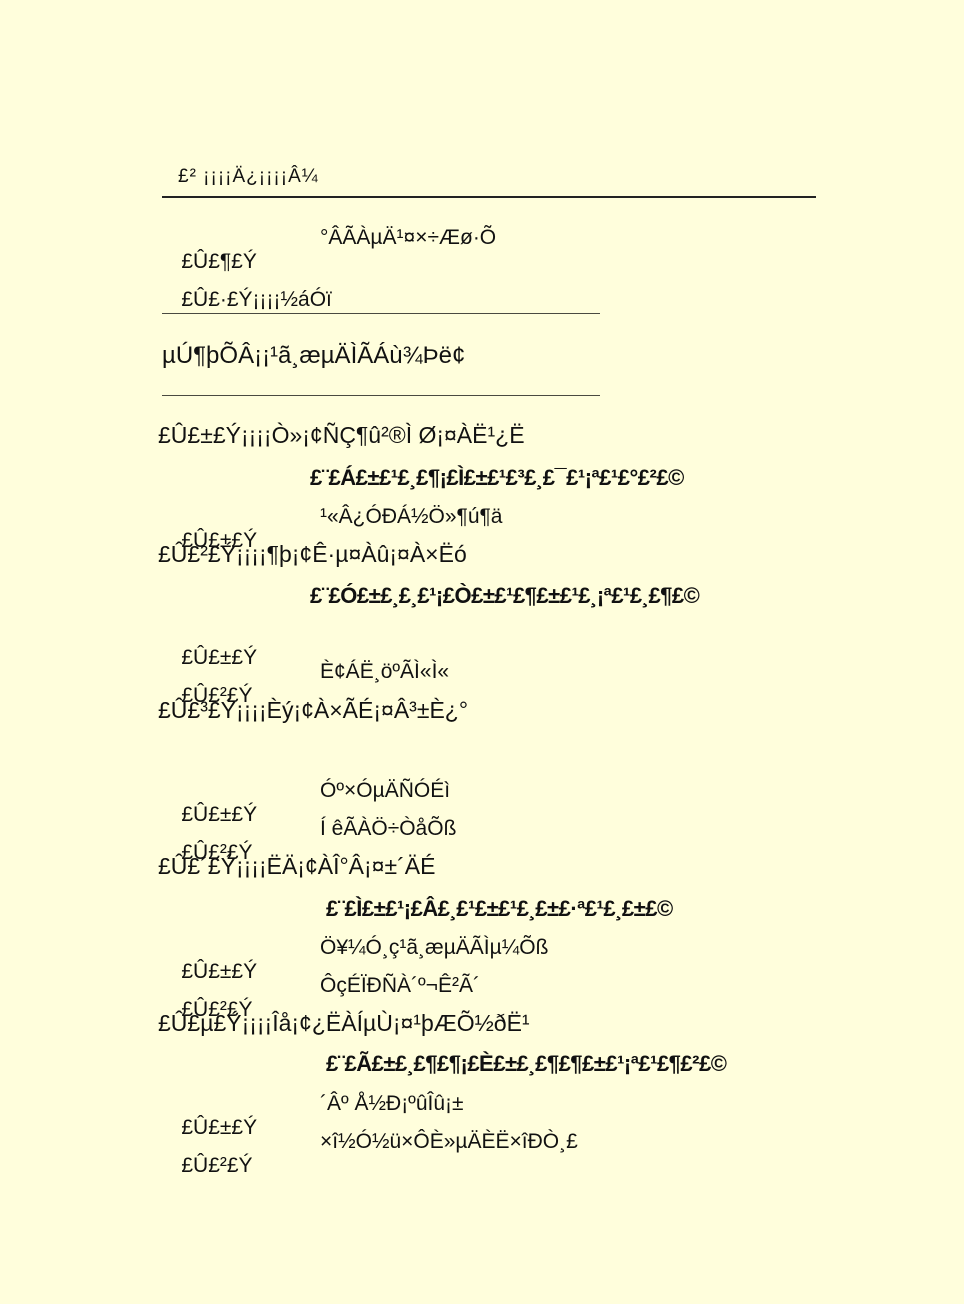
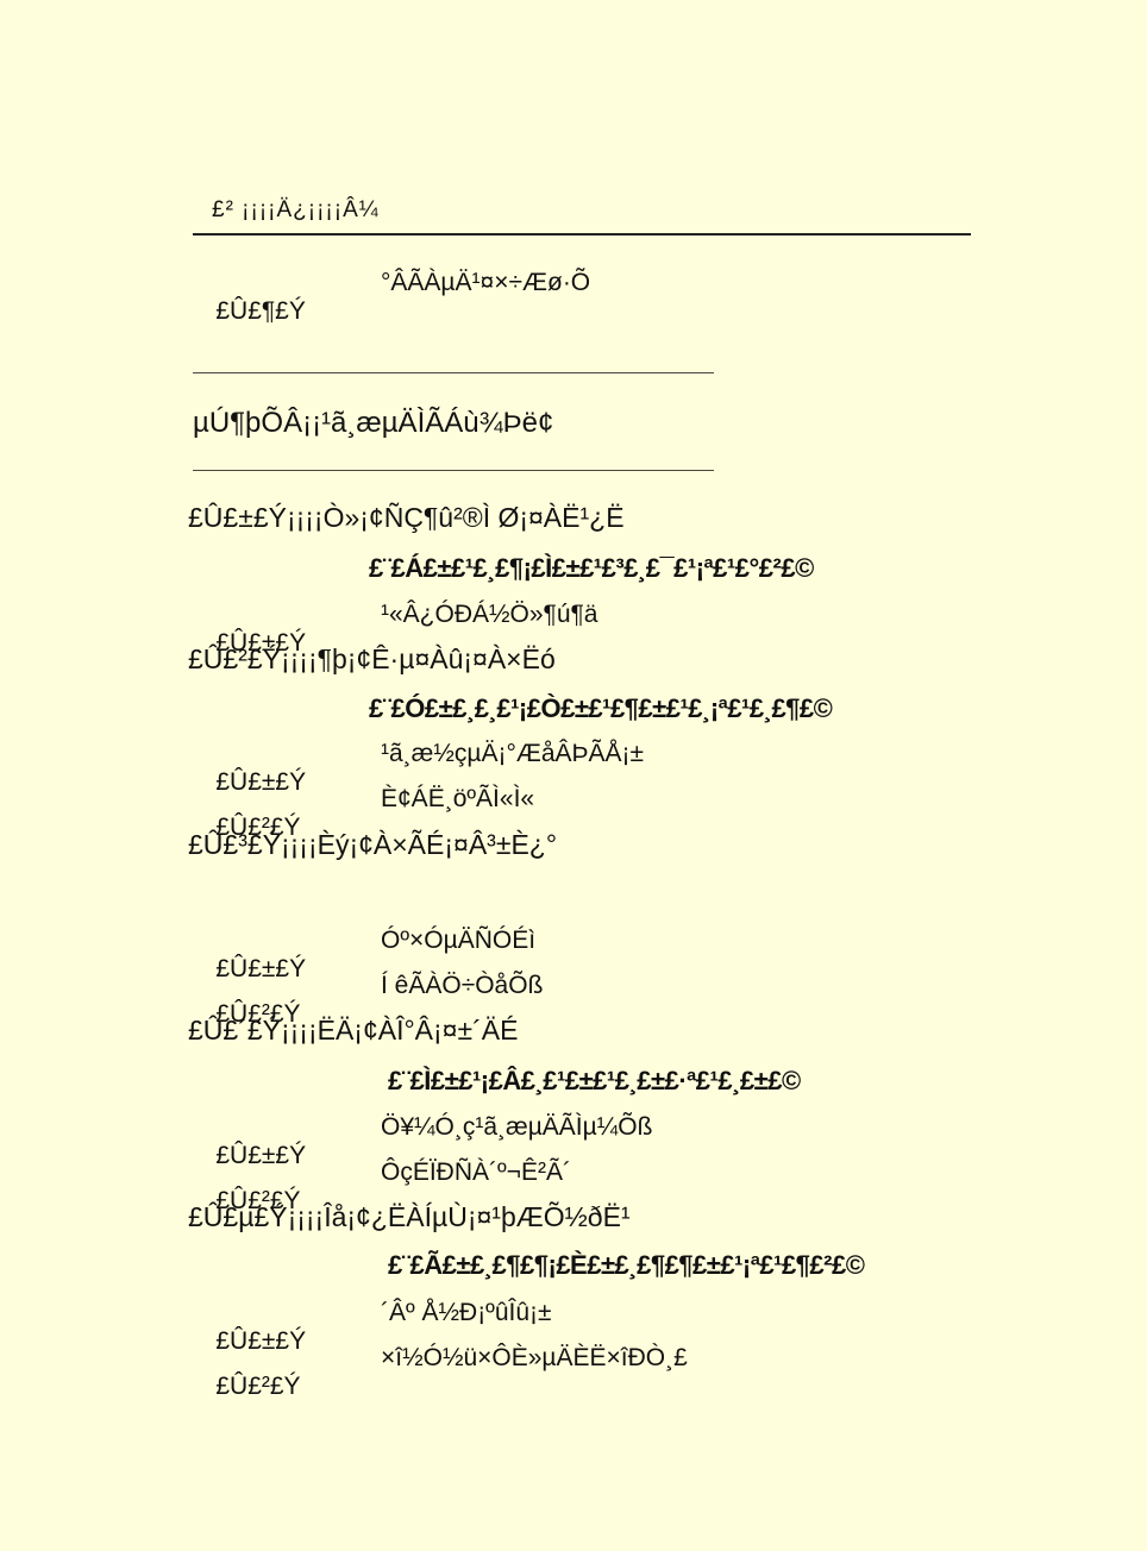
  £² ¡¡¡¡Ä¿¡¡¡¡Â¼
  £Û£¶£Ý
  °ÂÃÀµÄ¹¤×÷Æø·Õ
- £Û£·£Ý¡¡¡¡½áÓï
  µÚ¶þÕÂ¡¡¹ã¸æµÄÌÃÁù¾Þë¢
  £Û£±£Ý¡¡¡¡Ò»¡¢ÑÇ¶û²®Ì Ø¡¤À­Ë¹¿Ë
  £¨£Á£±£¹£¸£¶¡£Ì£±£¹£³£¸£¯£¹¡ª£¹£°£²£©
  £Û£±£Ý
  ¹«Â¿ÓÐÁ½Ö»¶ú¶ä
  £Û£²£Ý¡¡¡¡¶þ¡¢Ê·µ¤Àû¡¤À×Ëó
  £¨£Ó£±£¸£¸£¹¡£Ò£±£¹£¶£±£¹£¸¡ª£¹£¸£¶£©
  £Û£±£Ý
+ ¹ã¸æ½çµÄ¡°ÆåÂÞÃÅ¡±
  £Û£²£Ý
  È¢ÁË¸öºÃÌ«Ì«
  £Û£³£Ý¡¡¡¡Èý¡¢À×ÃÉ¡¤Â³±È¿°
  £Û£±£Ý
  Óº×ÓµÄÑÓÉì
  £Û£²£Ý
  Í êÃÀÖ÷ÒåÕß
  £Û£´£Ý¡¡¡¡ËÄ¡¢ÀÎ°Â¡¤±´ÄÉ
  £¨£Ì£±£¹¡£Â£¸£¹£±£¹£¸£±£·ª£¹£¸£±£©
  £Û£±£Ý
  Ö¥¼Ó¸ç¹ã¸æµÄÃÌµ¼Õß
  £Û£²£Ý
  ÔçÉÏÐÑÀ´º¬Ê²Ã´
  £Û£µ£Ý¡¡¡¡Îå¡¢¿ËÀÍµÙ¡¤¹þÆÕ½ðË¹
  £¨£Ã£±£¸£¶£¶¡£È£±£¸£¶£¶£±£¹¡ª£¹£¶£²£©
  £Û£±£Ý
  ´Âº Å½Ð¡ºûÎû¡±
  £Û£²£Ý
  ×î½Ó½ü×ÔÈ»µÄÈË×îÐÒ¸£
